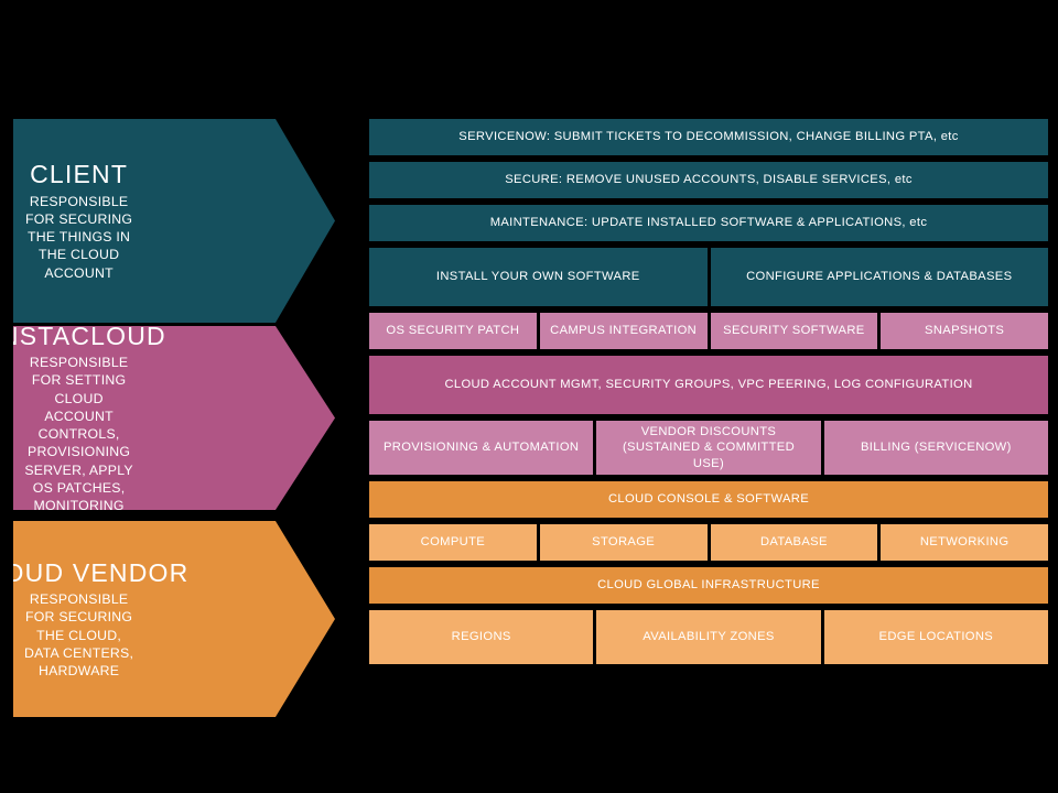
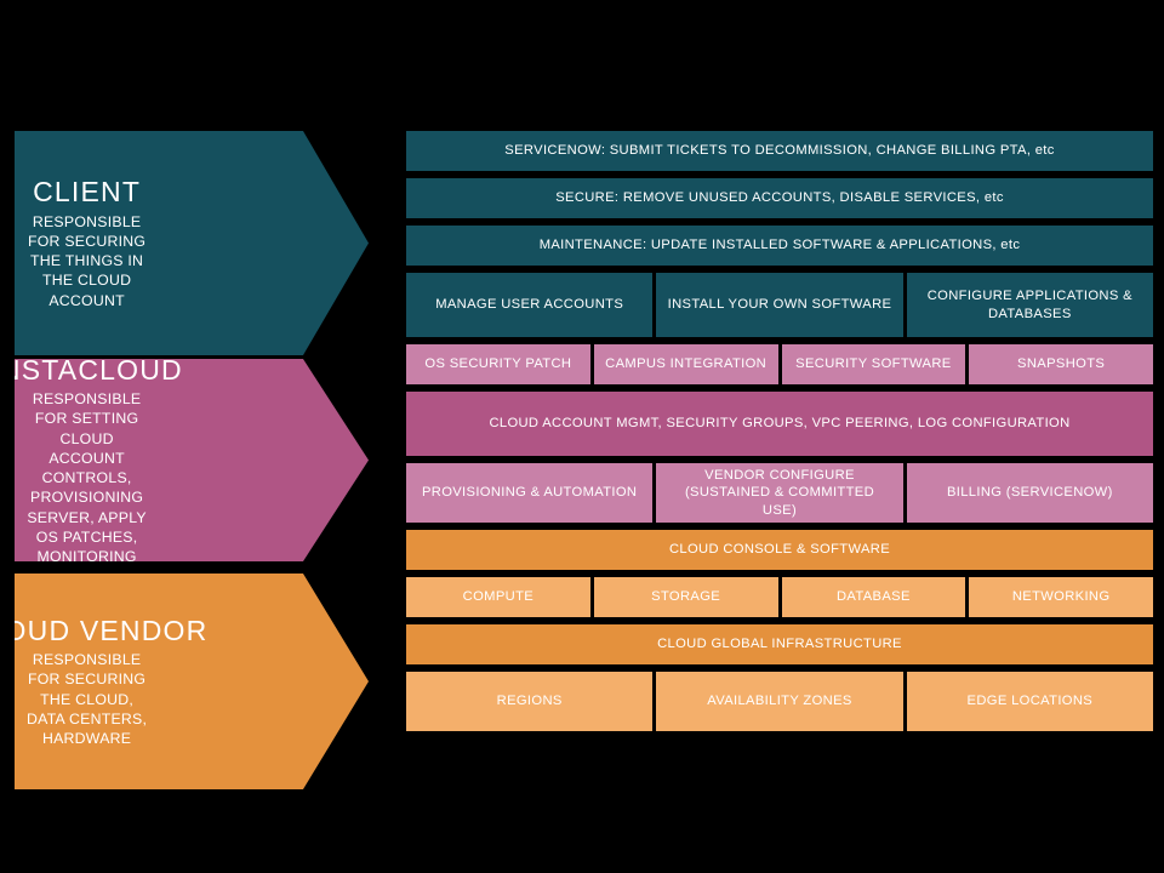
  CLIENT
  RESPONSIBLE FOR SECURING
  THE THINGS IN THE CLOUD ACCOUNT
  STACLOUD
  RESPONSIBLE FOR SETTING CLOUD
  ACCOUNT CONTROLS, PROVISIONING
  SERVER, APPLY OS PATCHES, MONITORING
  OUD VENDOR
  RESPONSIBLE FOR SECURING THE CLOUD,
  DATA CENTERS, HARDWARE
  SERVICENOW: SUBMIT TICKETS TO DECOMMISSION, CHANGE BILLING PTA, etc
  SECURE: REMOVE UNUSED ACCOUNTS, DISABLE SERVICES, etc
  MAINTENANCE: UPDATE INSTALLED SOFTWARE & APPLICATIONS, etc
+ MANAGE USER ACCOUNTS
  INSTALL YOUR OWN SOFTWARE
  CONFIGURE APPLICATIONS & DATABASES
  OS SECURITY PATCH
  CAMPUS INTEGRATION
  SECURITY SOFTWARE
  SNAPSHOTS
  CLOUD ACCOUNT MGMT, SECURITY GROUPS, VPC PEERING, LOG CONFIGURATION
  PROVISIONING & AUTOMATION
- VENDOR DISCOUNTS (SUSTAINED & COMMITTED USE)
+ VENDOR CONFIGURE (SUSTAINED & COMMITTED USE)
  BILLING (SERVICENOW)
  CLOUD CONSOLE & SOFTWARE
  COMPUTE
  STORAGE
  DATABASE
  NETWORKING
  CLOUD GLOBAL INFRASTRUCTURE
  REGIONS
  AVAILABILITY ZONES
  EDGE LOCATIONS
